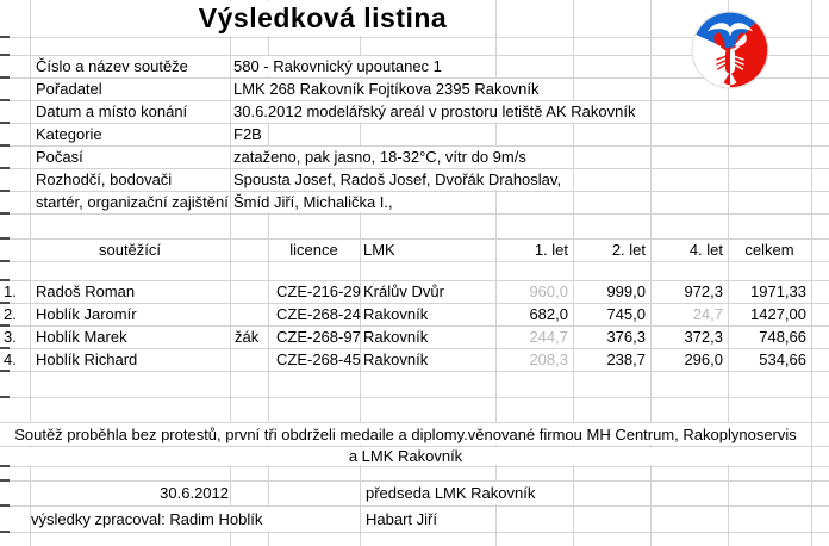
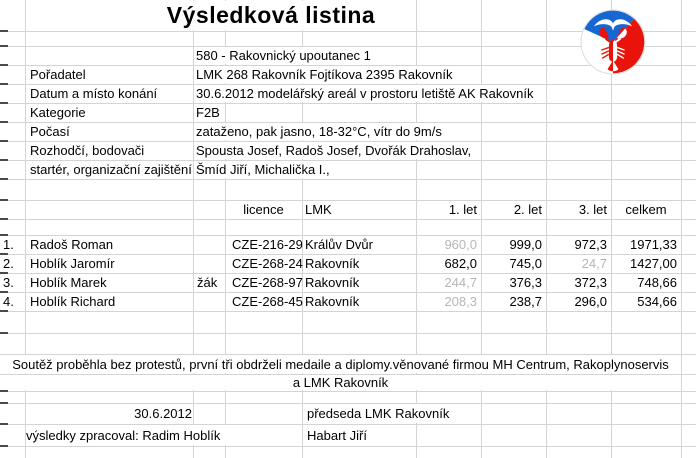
  Výsledková listina
- Číslo a název soutěže
  580 - Rakovnický upoutanec 1
  Pořadatel
  LMK 268 Rakovník Fojtíkova 2395 Rakovník
  Datum a místo konání
  30.6.2012 modelářský areál v prostoru letiště AK Rakovník
  Kategorie
  F2B
  Počasí
  zataženo, pak jasno, 18-32°C, vítr do 9m/s
  Rozhodčí, bodovači
  Spousta Josef, Radoš Josef, Dvořák Drahoslav,
  startér, organizační zajištění
  Šmíd Jiří, Michalička I.,
- soutěžící
  licence
  LMK
  1. let
  2. let
- 4. let
+ 3. let
  celkem
  1.
  Radoš Roman
  CZE-216-29
  Králův Dvůr
  960,0
  999,0
  972,3
  1971,33
  2.
  Hoblík Jaromír
  CZE-268-24
  Rakovník
  682,0
  745,0
  24,7
  1427,00
  3.
  Hoblík Marek
  žák
  CZE-268-97
  Rakovník
  244,7
  376,3
  372,3
  748,66
  4.
  Hoblík Richard
  CZE-268-45
  Rakovník
  208,3
  238,7
  296,0
  534,66
  Soutěž proběhla bez protestů, první tři obdrželi medaile a diplomy.věnované firmou MH Centrum, Rakoplynoservis
  a LMK Rakovník
  30.6.2012
  předseda LMK Rakovník
  výsledky zpracoval: Radim Hoblík
  Habart Jiří
